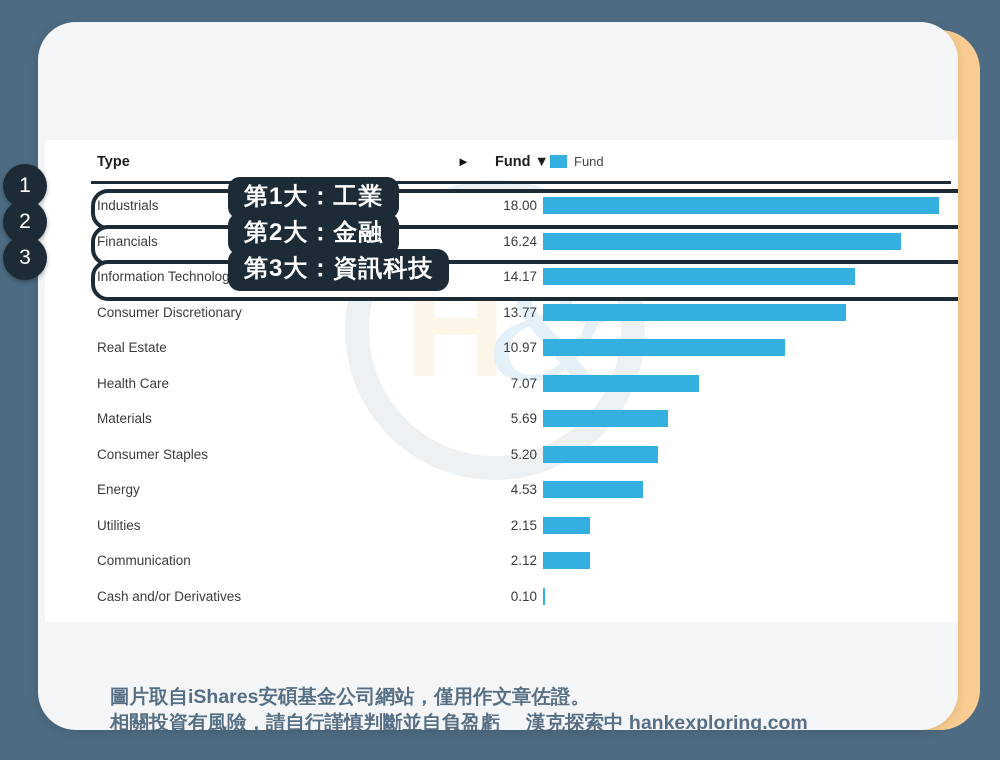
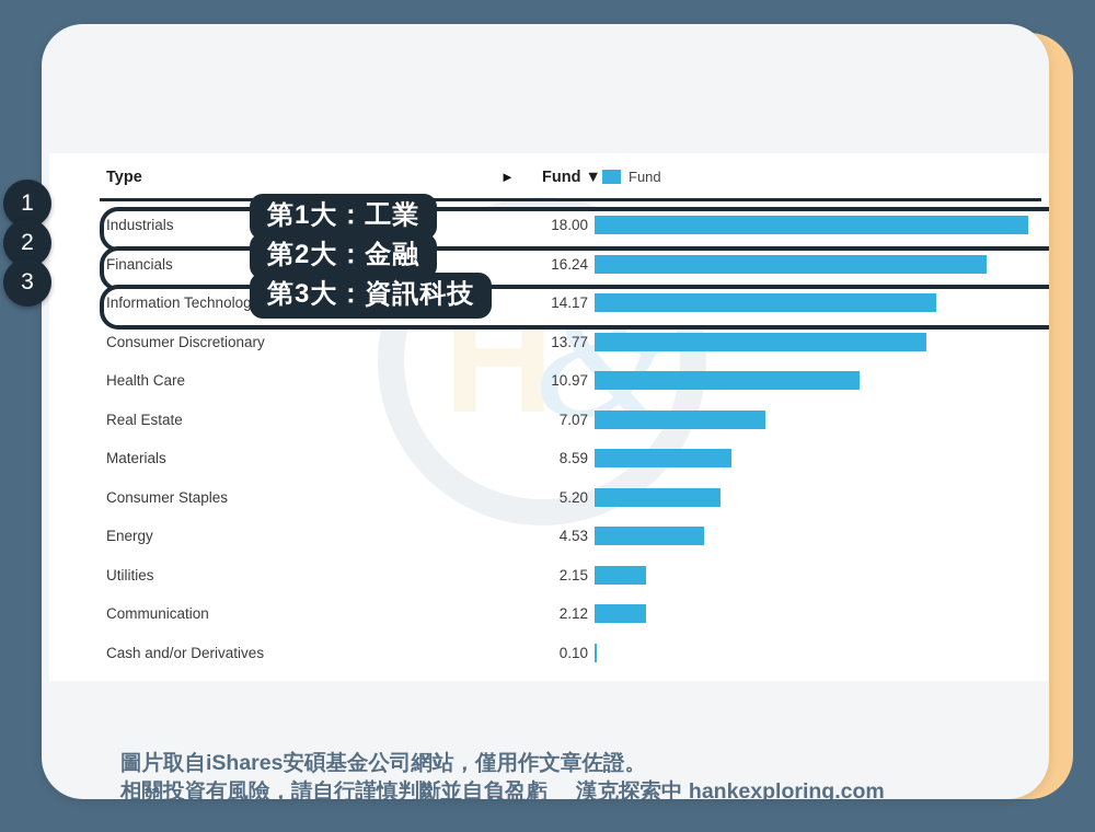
  H
  &
  Type
  ►
  Fund ▼
  Fund
  Industrials
  18.00
  Financials
  16.24
  Information Technolog
  14.17
  Consumer Discretionary
  13.77
- Real Estate
+ Health Care
  10.97
- Health Care
+ Real Estate
  7.07
  Materials
- 5.69
+ 8.59
  Consumer Staples
  5.20
  Energy
  4.53
  Utilities
  2.15
  Communication
  2.12
  Cash and/or Derivatives
  0.10
  圖片取自iShares安碩基金公司網站，僅用作文章佐證。
  相關投資有風險，請自行謹慎判斷並自負盈虧
  漢克探索中 hankexploring.com
  1
  2
  3
  第1大：工業
  第2大：金融
  第3大：資訊科技
